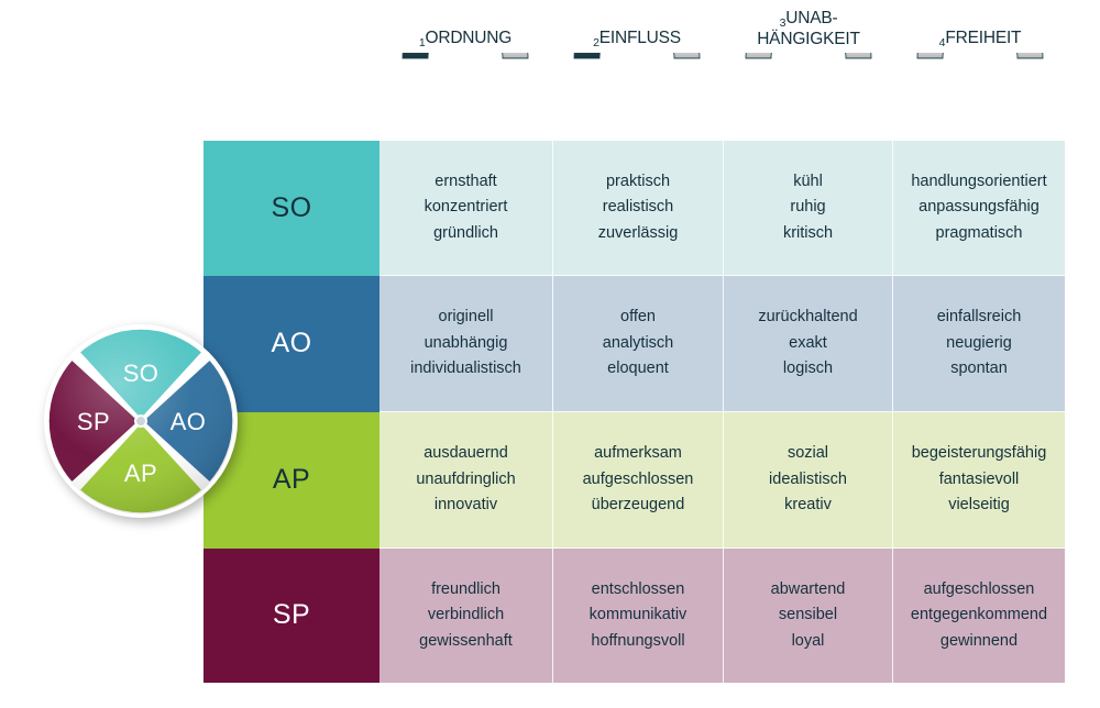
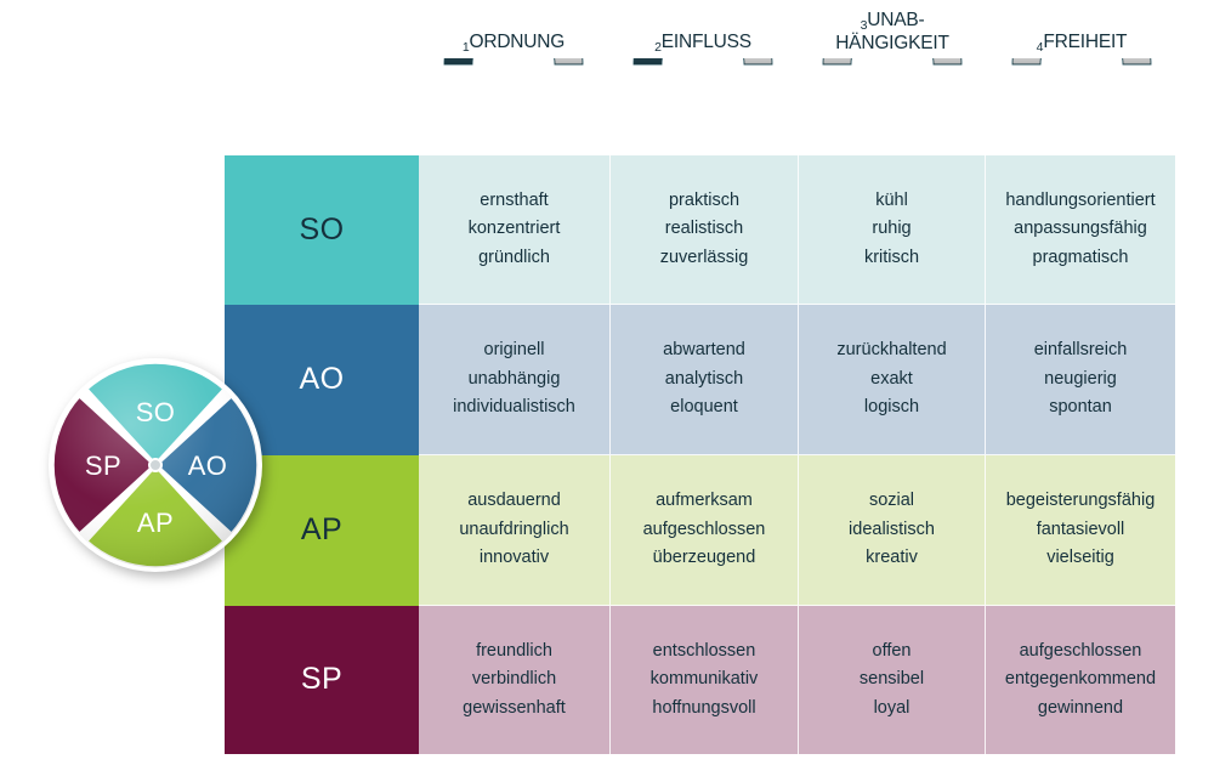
  1ORDNUNG
  2EINFLUSS
  3UNAB-
  HÄNGIGKEIT
  4FREIHEIT
  SO
  ernsthaft
  konzentriert
  gründlich
  praktisch
  realistisch
  zuverlässig
  kühl
  ruhig
  kritisch
  handlungsorientiert
  anpassungsfähig
  pragmatisch
  AO
  originell
  unabhängig
  individualistisch
- offen
+ abwartend
  analytisch
  eloquent
  zurückhaltend
  exakt
  logisch
  einfallsreich
  neugierig
  spontan
  AP
  ausdauernd
  unaufdringlich
  innovativ
  aufmerksam
  aufgeschlossen
  überzeugend
  sozial
  idealistisch
  kreativ
  begeisterungsfähig
  fantasievoll
  vielseitig
  SP
  freundlich
  verbindlich
  gewissenhaft
  entschlossen
  kommunikativ
  hoffnungsvoll
- abwartend
+ offen
  sensibel
  loyal
  aufgeschlossen
  entgegenkommend
  gewinnend
  SO
  AO
  AP
  SP
